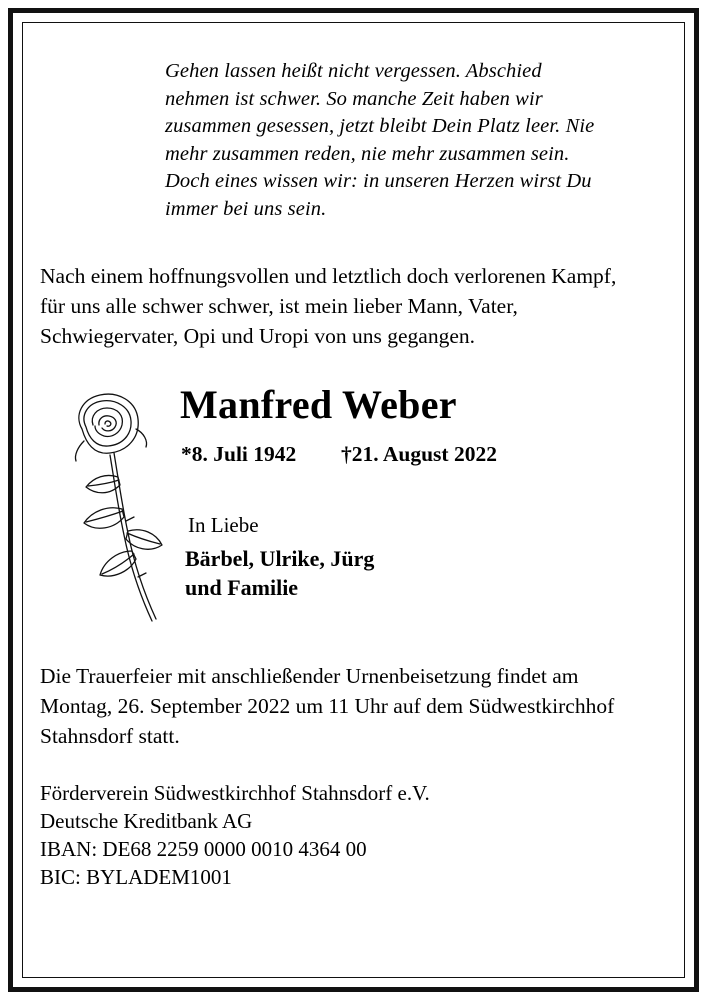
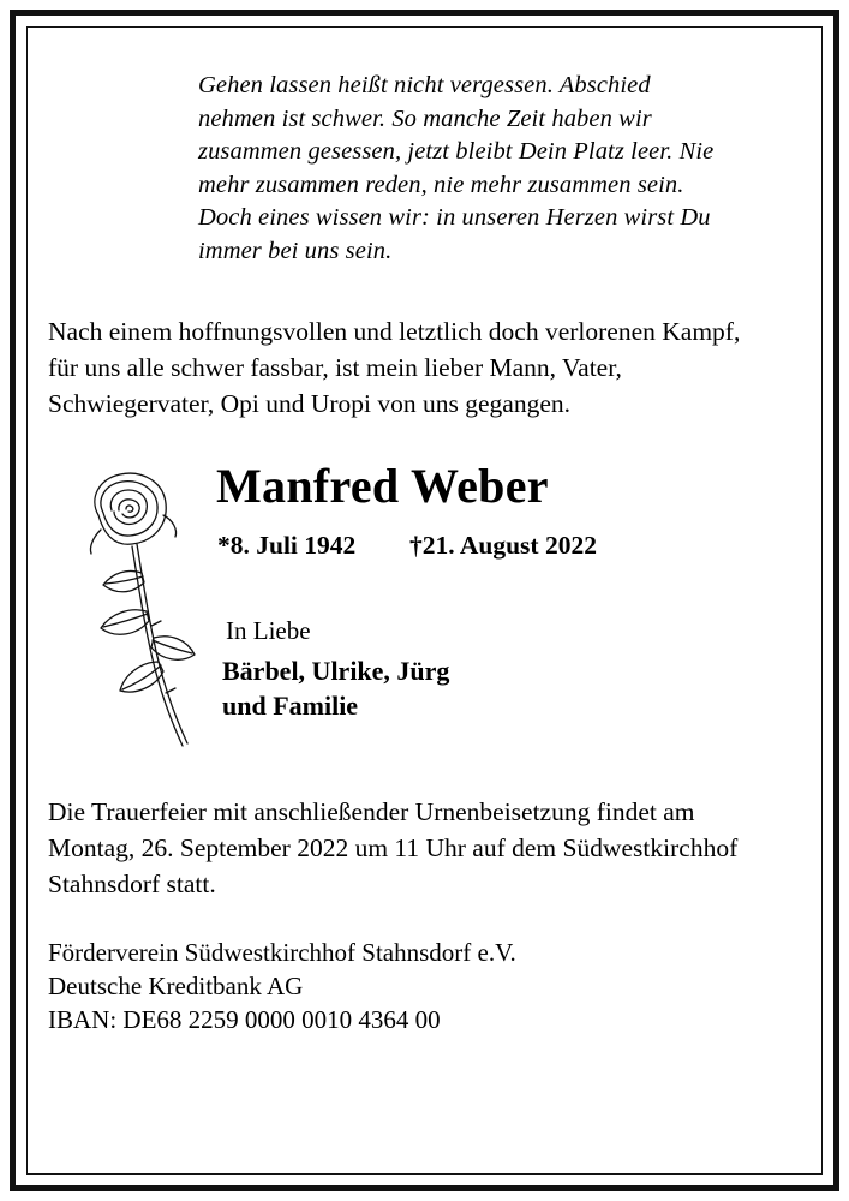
  Gehen lassen heißt nicht vergessen. Abschied nehmen ist schwer. So manche Zeit haben wir zusammen gesessen, jetzt bleibt Dein Platz leer. Nie mehr zusammen reden, nie mehr zusammen sein. Doch eines wissen wir: in unseren Herzen wirst Du immer bei uns sein.
- Nach einem hoffnungsvollen und letztlich doch verlorenen Kampf, für uns alle schwer schwer, ist mein lieber Mann, Vater, Schwiegervater, Opi und Uropi von uns gegangen.
+ Nach einem hoffnungsvollen und letztlich doch verlorenen Kampf, für uns alle schwer fassbar, ist mein lieber Mann, Vater, Schwiegervater, Opi und Uropi von uns gegangen.
  Manfred Weber
  *8. Juli 1942 †21. August 2022
  In Liebe
  Bärbel, Ulrike, Jürg
  und Familie
  Die Trauerfeier mit anschließender Urnenbeisetzung findet am Montag, 26. September 2022 um 11 Uhr auf dem Südwestkirchhof Stahnsdorf statt.
  Förderverein Südwestkirchhof Stahnsdorf e.V.
  Deutsche Kreditbank AG
  IBAN: DE68 2259 0000 0010 4364 00
- BIC: BYLADEM1001
